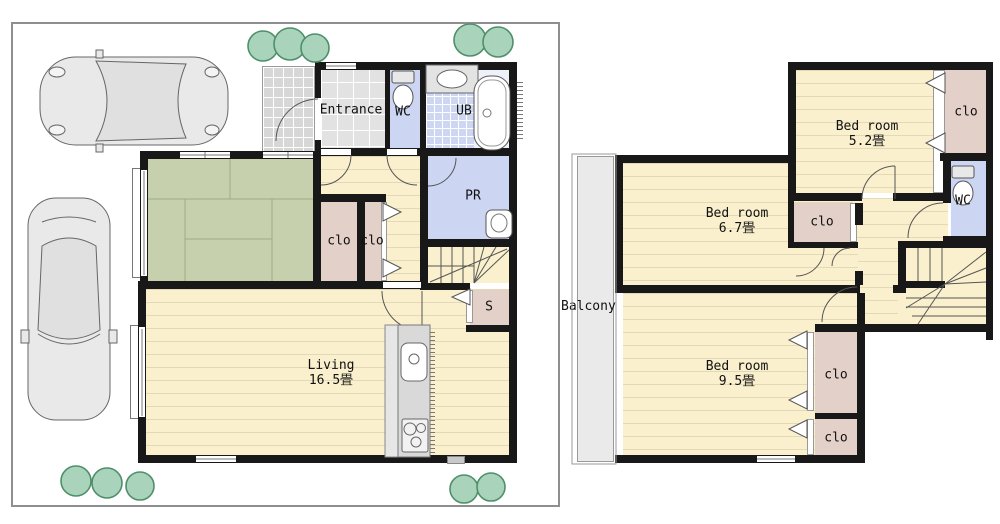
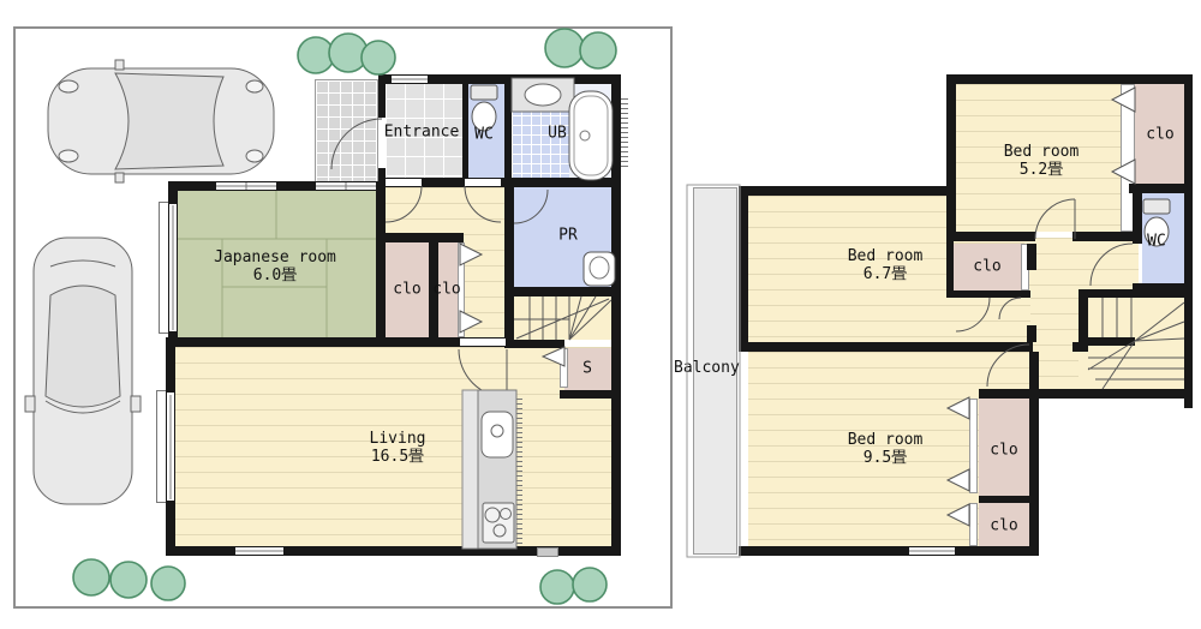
  Balcony
  Entrance
  WC
  UB
  PR
+ Japanese room
+ 6.0畳
  clo
  clo
  S
  Living
  16.5畳
  Bed room
  5.2畳
  clo
  Bed room
  6.7畳
  clo
  WC
  Bed room
  9.5畳
  clo
  clo
